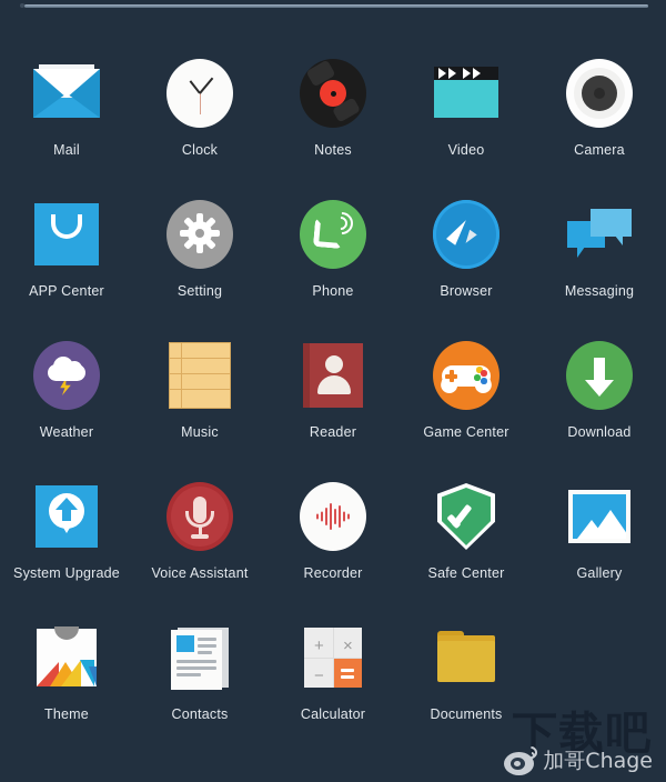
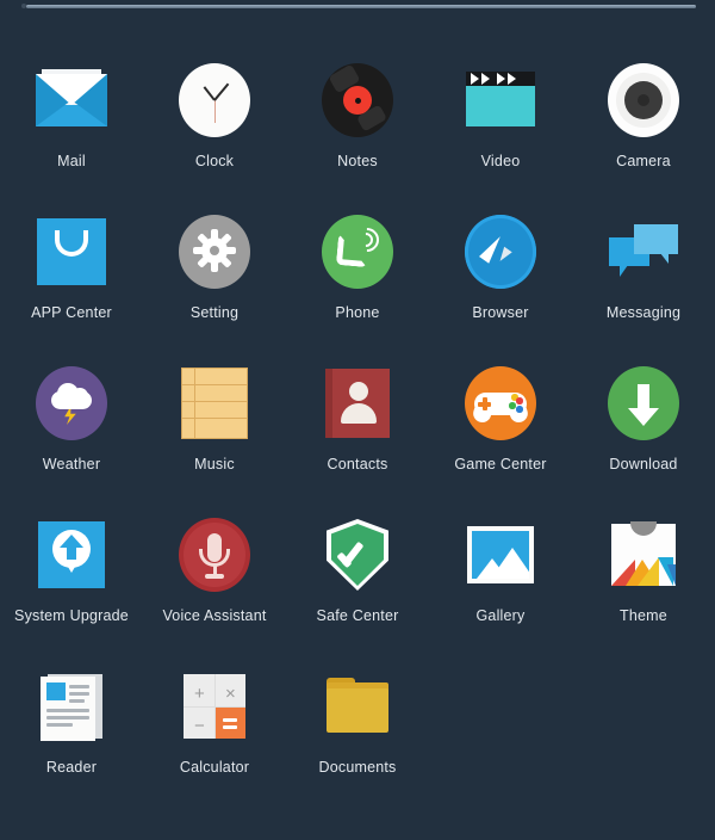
  Mail
  Clock
  Notes
  Video
  Camera
  APP Center
  Setting
  Phone
  Browser
  Messaging
  Weather
  Music
- Reader
+ Contacts
  Game Center
  Download
  System Upgrade
  Voice Assistant
- Recorder
  Safe Center
  Gallery
  Theme
- Contacts
+ Reader
  +
  ×
  −
  Calculator
  Documents
- 下载吧
- 加哥Chage
